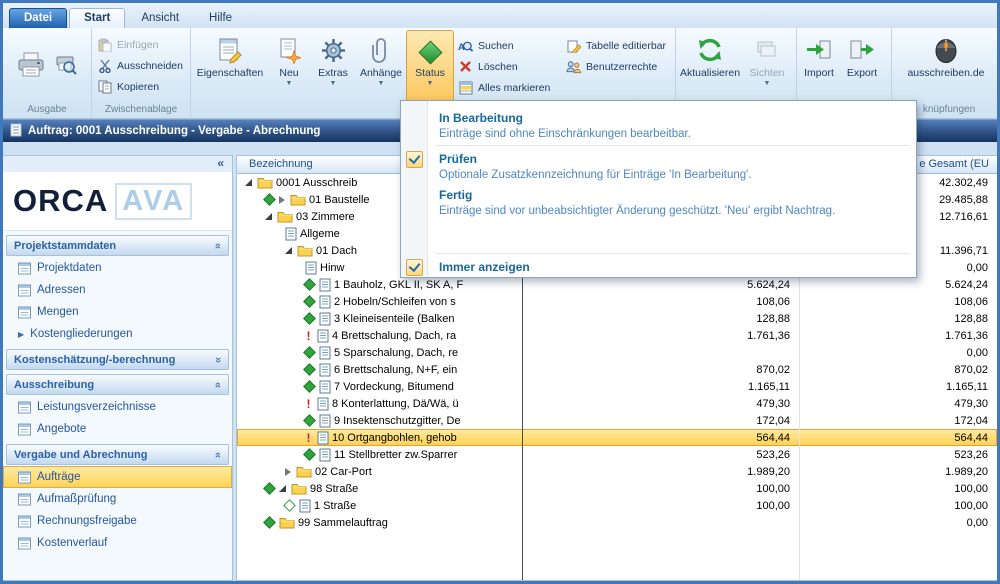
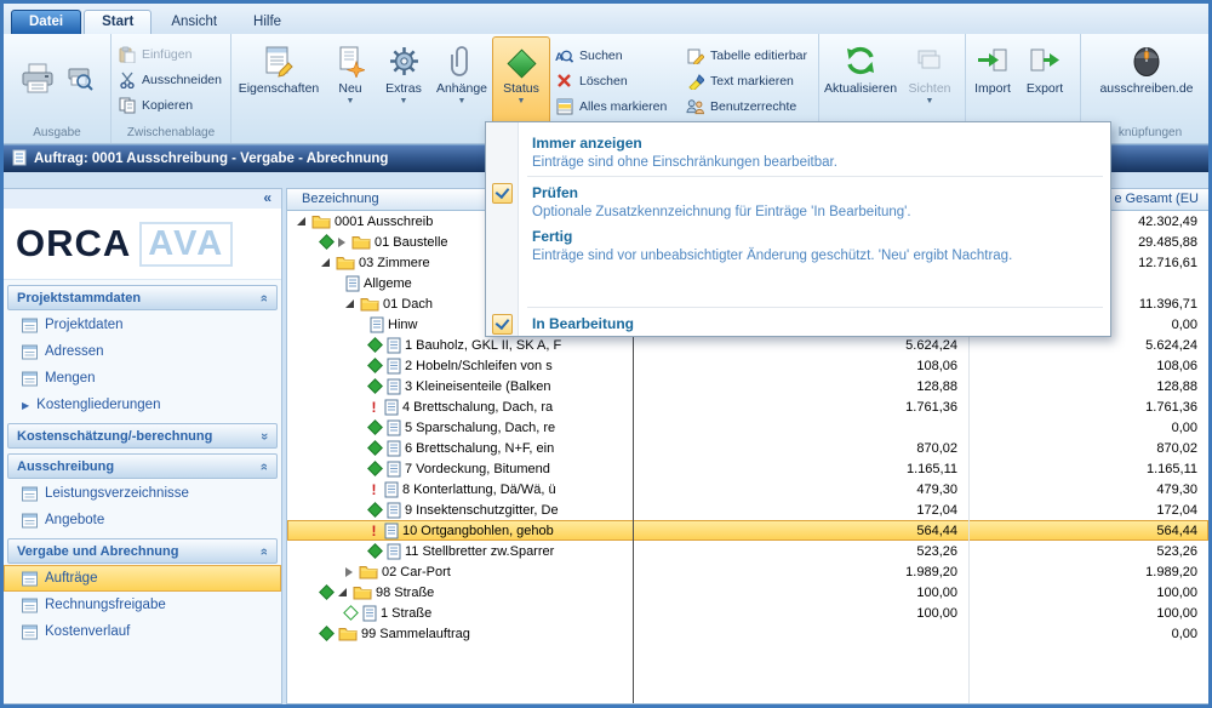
  Datei
  Start
  Ansicht
  Hilfe
  Ausgabe
  Einfügen
  Ausschneiden
  Kopieren
  Zwischenablage
  Eigenschaften
  Neu
  Extras
  Anhänge
  Status
  A
  Suchen
  Löschen
  Alles markieren
  Tabelle editierbar
+ Text markieren
  Benutzerrechte
  Aktualisieren
  Sichten
  Import
  Export
  ausschreiben.de
  knüpfungen
  Auftrag: 0001 Ausschreibung - Vergabe - Abrechnung
  «
  ORCA
  AVA
  Projektstammdaten
  Projektdaten
  Adressen
  Mengen
  ▶
  Kostengliederungen
  Kostenschätzung/-berechnung
  Ausschreibung
  Leistungsverzeichnisse
  Angebote
  Vergabe und Abrechnung
  Aufträge
- Aufmaßprüfung
  Rechnungsfreigabe
  Kostenverlauf
  Bezeichnung
  e Gesamt (EU
  0001 Ausschreib
  42.302,49
  01 Baustelle
  29.485,88
  03 Zimmere
  12.716,61
  Allgeme
  01 Dach
  11.396,71
  Hinw
  0,00
  1 Bauholz, GKL II, SK A, F
  5.624,24
  5.624,24
  2 Hobeln/Schleifen von s
  108,06
  108,06
  3 Kleineisenteile (Balken
  128,88
  128,88
  !
  4 Brettschalung, Dach, ra
  1.761,36
  1.761,36
  5 Sparschalung, Dach, re
  0,00
  6 Brettschalung, N+F, ein
  870,02
  870,02
  7 Vordeckung, Bitumend
  1.165,11
  1.165,11
  !
  8 Konterlattung, Dä/Wä, ü
  479,30
  479,30
  9 Insektenschutzgitter, De
  172,04
  172,04
  !
  10 Ortgangbohlen, gehob
  564,44
  564,44
  11 Stellbretter zw.Sparrer
  523,26
  523,26
  02 Car-Port
  1.989,20
  1.989,20
  98 Straße
  100,00
  100,00
  1 Straße
  100,00
  100,00
  99 Sammelauftrag
  0,00
- In Bearbeitung
+ Immer anzeigen
  Einträge sind ohne Einschränkungen bearbeitbar.
  Prüfen
  Optionale Zusatzkennzeichnung für Einträge 'In Bearbeitung'.
  Fertig
  Einträge sind vor unbeabsichtigter Änderung geschützt. 'Neu' ergibt Nachtrag.
- Immer anzeigen
+ In Bearbeitung
